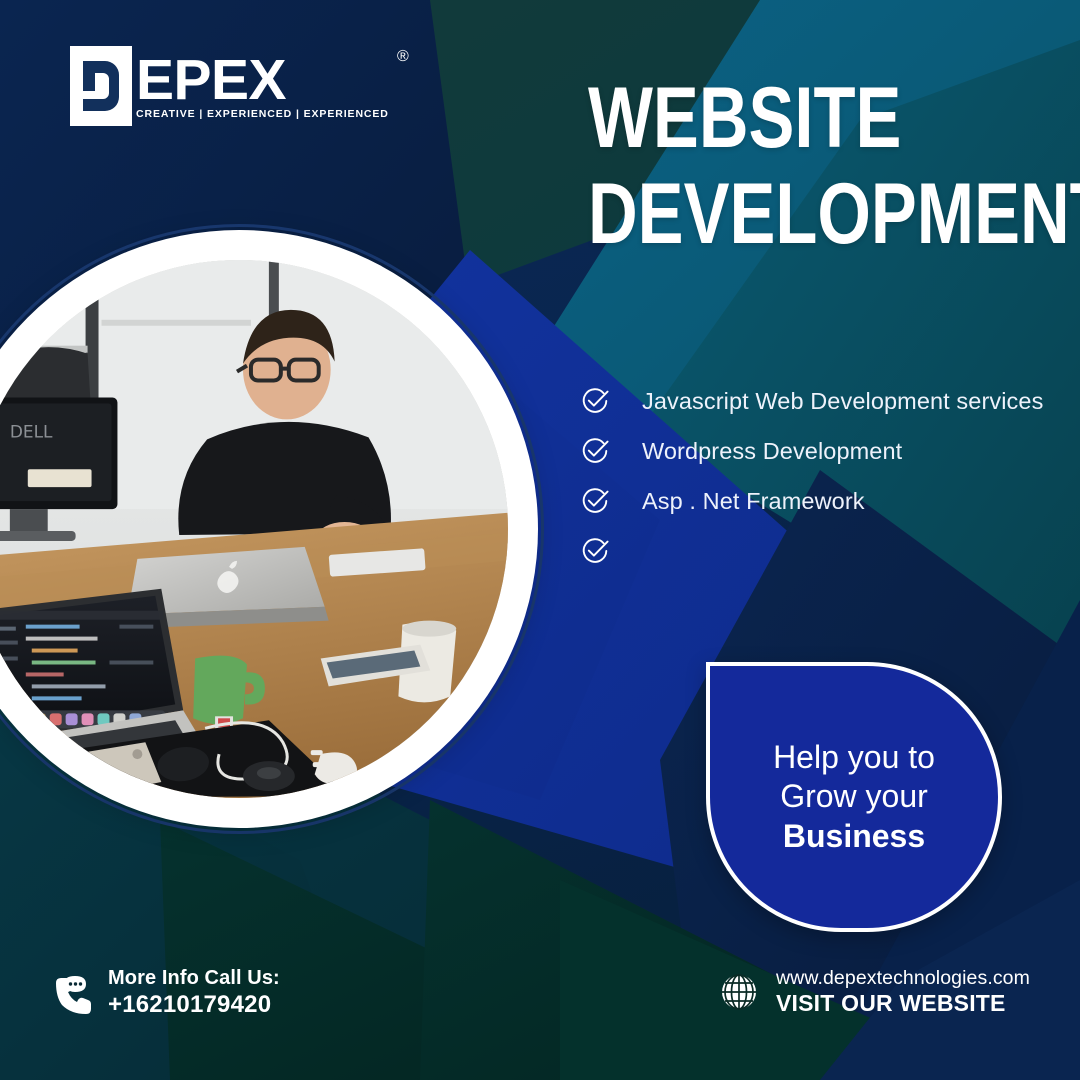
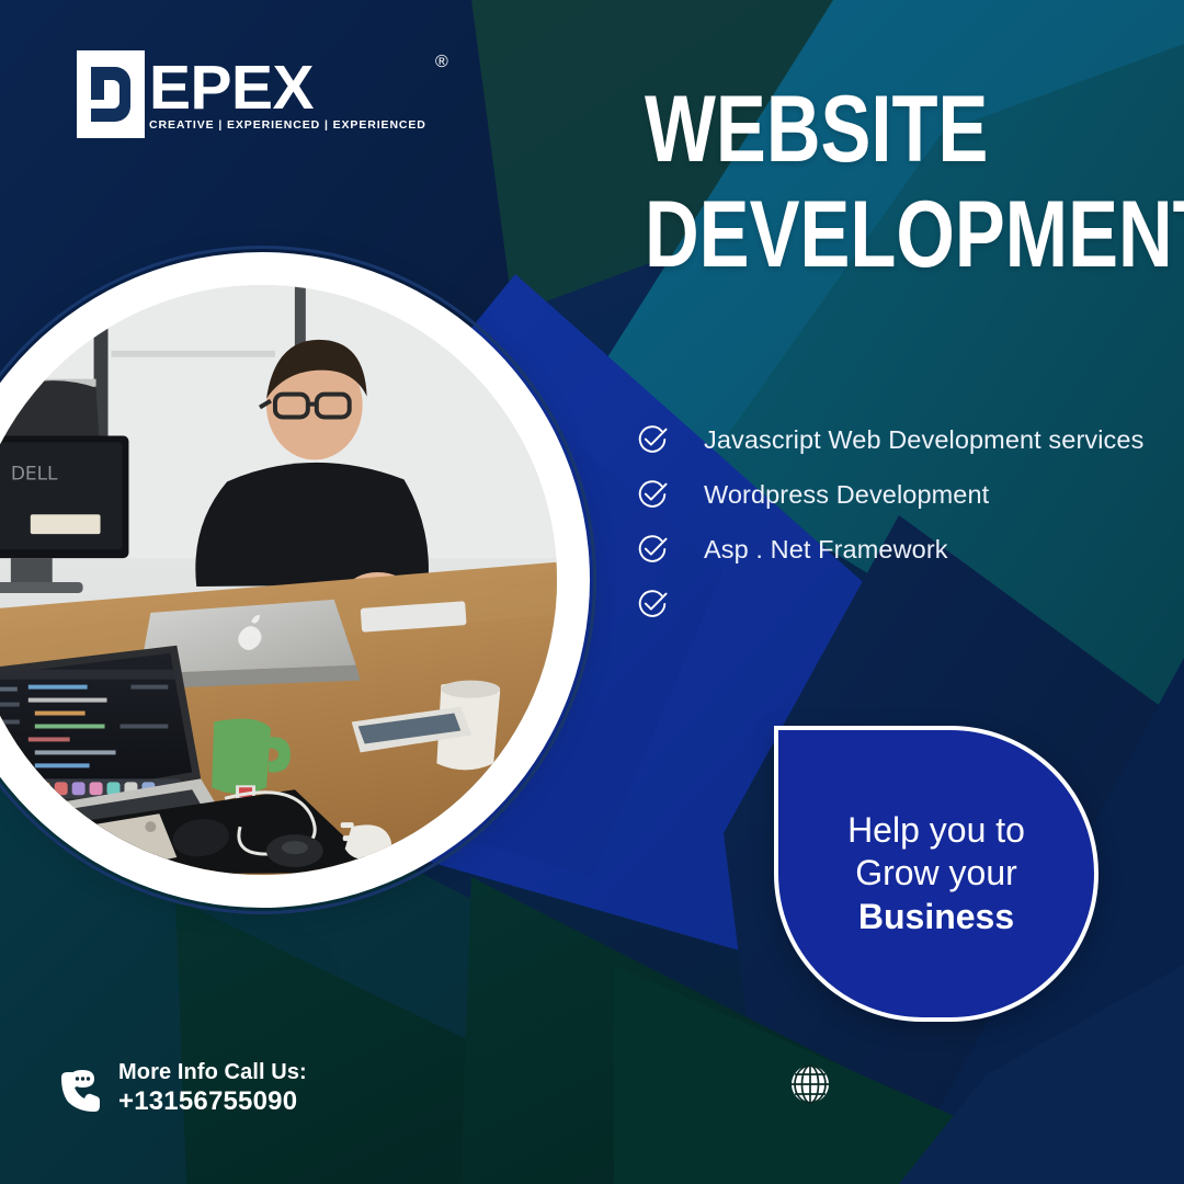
  EPEX
  ®
  CREATIVE | EXPERIENCED | EXPERIENCED
  WEBSITE
  DEVELOPMEN
  Javascript Web Development services
  Wordpress Development
  Asp . Net Framework
  Help you to
  Grow your
  Business
  DELL
  More Info Call Us:
- +16210179420
+ +13156755090
- www.depextechnologies.com
- VISIT OUR WEBSITE
